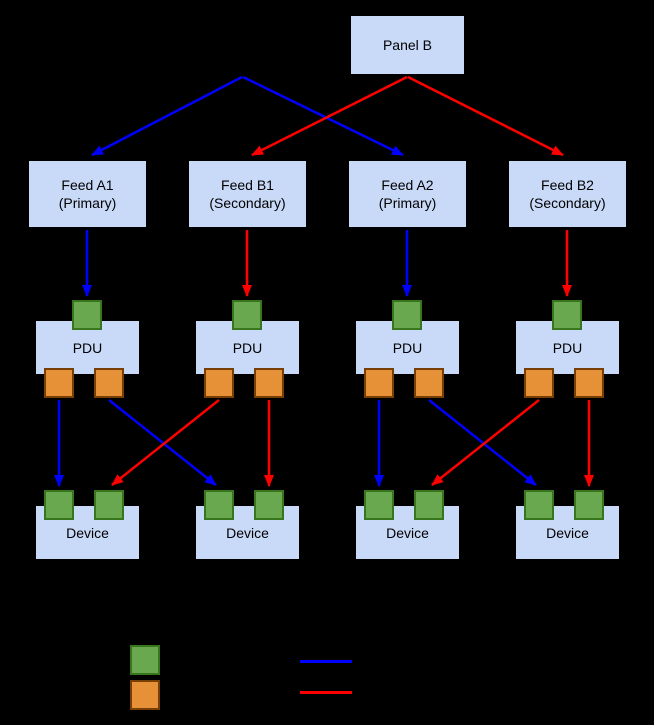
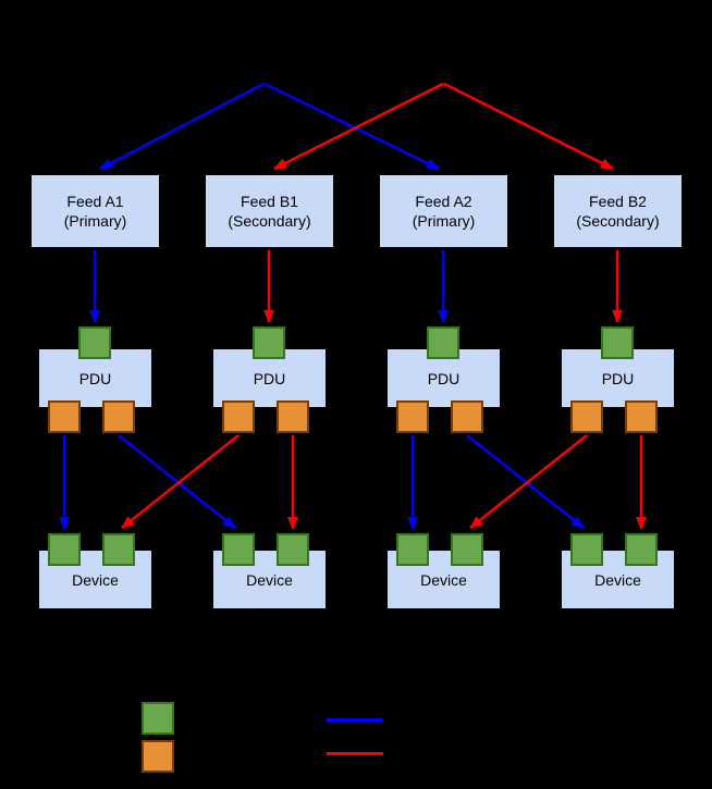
- Panel B
  Feed A1
  (Primary)
  Feed B1
  (Secondary)
  Feed A2
  (Primary)
  Feed B2
  (Secondary)
  PDU
  PDU
  PDU
  PDU
  Device
  Device
  Device
  Device
